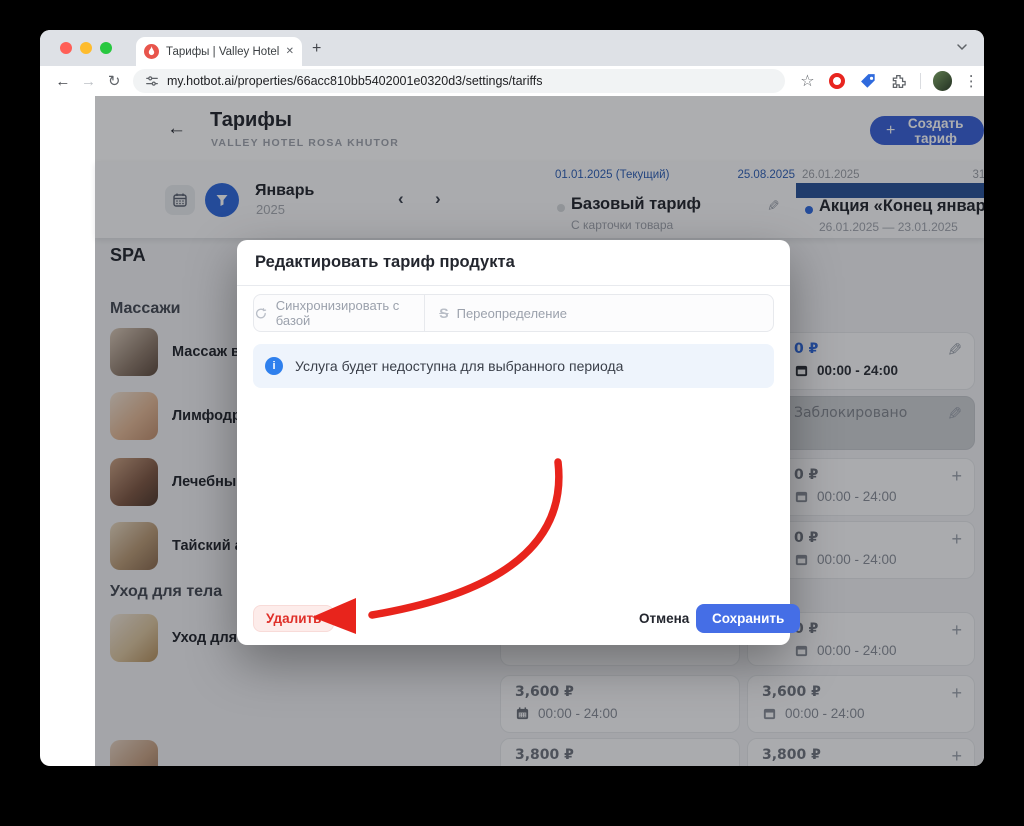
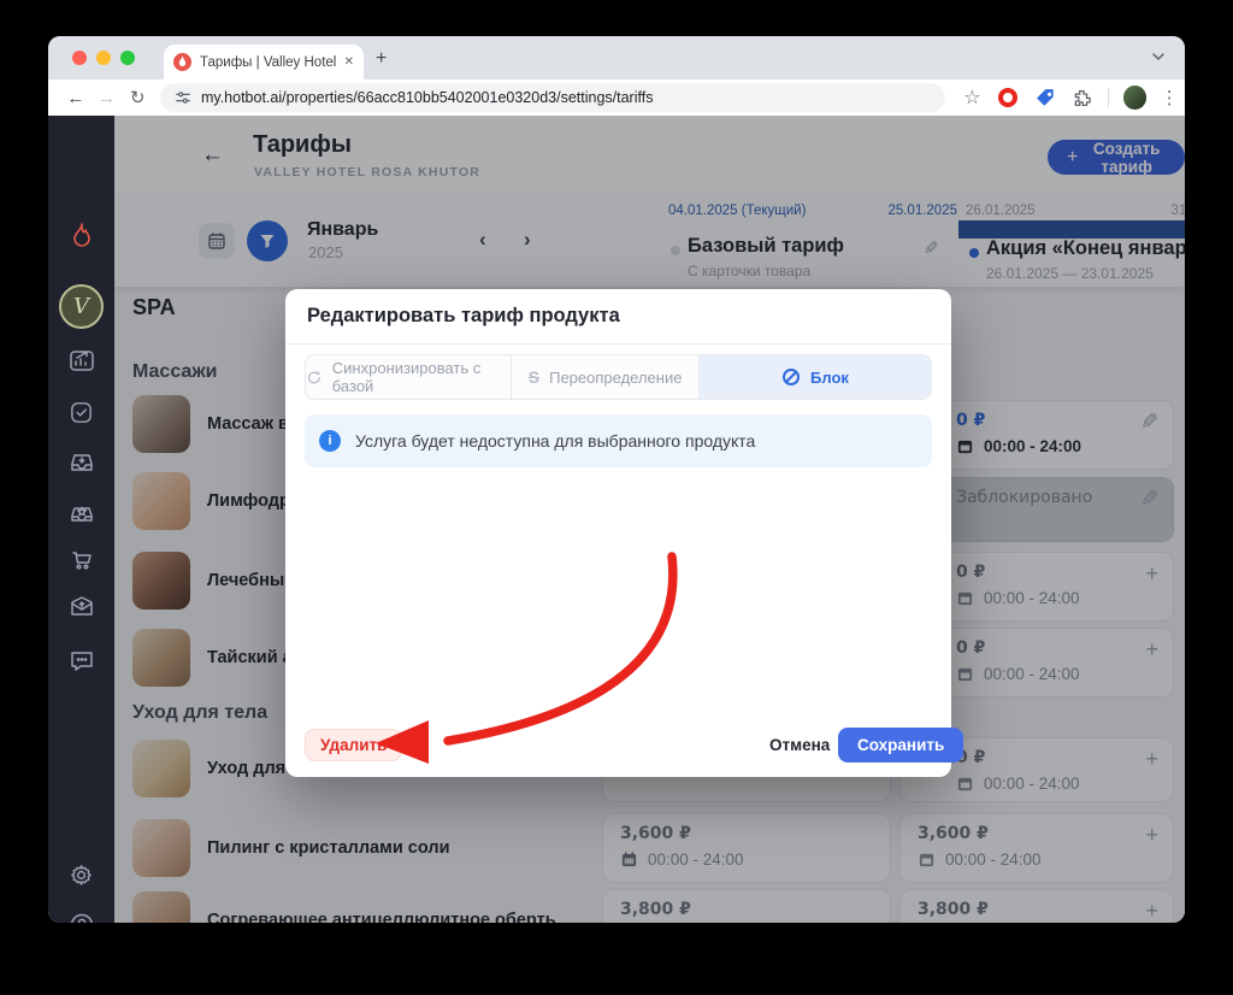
  Тарифы | Valley Hotel
  ✕
  +
  ←
  →
  ↻
  my.hotbot.ai/properties/66acc810bb5402001e0320d3/settings/tariffs
  ☆
  ⋮
+ V
  ←
  Тарифы
  VALLEY HOTEL ROSA KHUTOR
  +
  Создать тариф
  Январь
  2025
  ‹
  ›
- 01.01.2025 (Текущий)
+ 04.01.2025 (Текущий)
- 25.08.2025
+ 25.01.2025
  Базовый тариф
  С карточки товара
  26.01.2025
  Акция «Конец январ
  26.01.2025 — 23.01.2025
  SPA
  Массажи
  Массаж в
  Лечебны
  Тайский
  Уход для тела
  Уход для
+ Пилинг с кристаллами соли
+ Согревающее антицеллюлитное оберть
  3,600 ₽
  00:00 - 24:00
  3,800 ₽
  0 ₽
  00:00 - 24:00
  Заблокировано
  0 ₽
  00:00 - 24:00
  +
  0 ₽
  00:00 - 24:00
  +
  00:00 - 24:00
  +
  3,600 ₽
  00:00 - 24:00
  +
  3,800 ₽
  +
  Редактировать тариф продукта
  Синхронизировать с базой
  S
  Переопределение
+ Блок
  i
- Услуга будет недоступна для выбранного периода
+ Услуга будет недоступна для выбранного продукта
  Удалит
  Отмена
  Сохранить
